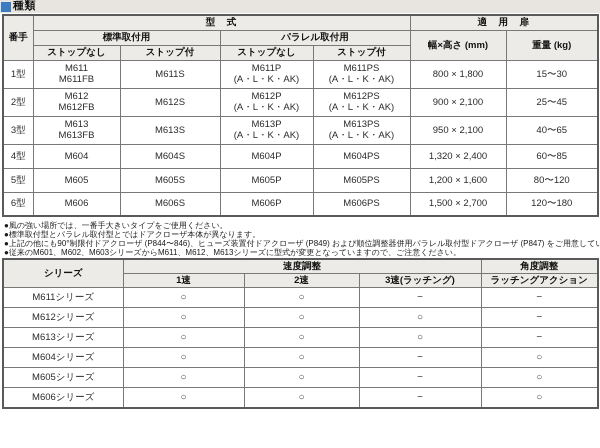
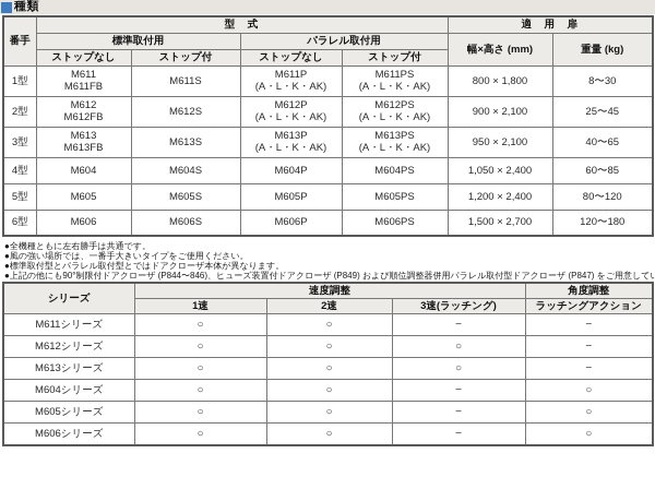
  種類
  番手	型 式	適 用 扉
  標準取付用	パラレル取付用	幅×高さ (mm)	重量 (kg)
  ストップなし	ストップ付	ストップなし	ストップ付
- 1型	M611 M611FB	M611S	M611P (A・L・K・AK)	M611PS (A・L・K・AK)	800 × 1,800	15〜30
+ 1型	M611 M611FB	M611S	M611P (A・L・K・AK)	M611PS (A・L・K・AK)	800 × 1,800	8〜30
  2型	M612 M612FB	M612S	M612P (A・L・K・AK)	M612PS (A・L・K・AK)	900 × 2,100	25〜45
  3型	M613 M613FB	M613S	M613P (A・L・K・AK)	M613PS (A・L・K・AK)	950 × 2,100	40〜65
- 4型	M604	M604S	M604P	M604PS	1,320 × 2,400	60〜85
+ 4型	M604	M604S	M604P	M604PS	1,050 × 2,400	60〜85
- 5型	M605	M605S	M605P	M605PS	1,200 × 1,600	80〜120
+ 5型	M605	M605S	M605P	M605PS	1,200 × 2,400	80〜120
  6型	M606	M606S	M606P	M606PS	1,500 × 2,700	120〜180
+ ●全機種ともに左右勝手は共通です。
  ●風の強い場所では、一番手大きいタイプをご使用ください。
  ●標準取付型とパラレル取付型とではドアクローザ本体が異なります。
  ●上記の他にも90°制限付ドアクローザ (P844〜846)、ヒューズ装置付ドアクローザ (P849) および順位調整器併用パラレル取付型ドアクローザ (P847) をご用意して
- ●従来のM601、M602、M603シリーズからM611、M612、M613シリーズに型式が変更となっていますので、ご注意ください。
  シリーズ	速度調整	角度調整
  1速	2速	3速(ラッチング)	ラッチングアクション
  M611シリーズ	○	○	−	−
  M612シリーズ	○	○	○	−
  M613シリーズ	○	○	○	−
  M604シリーズ	○	○	−	○
  M605シリーズ	○	○	−	○
  M606シリーズ	○	○	−	○
